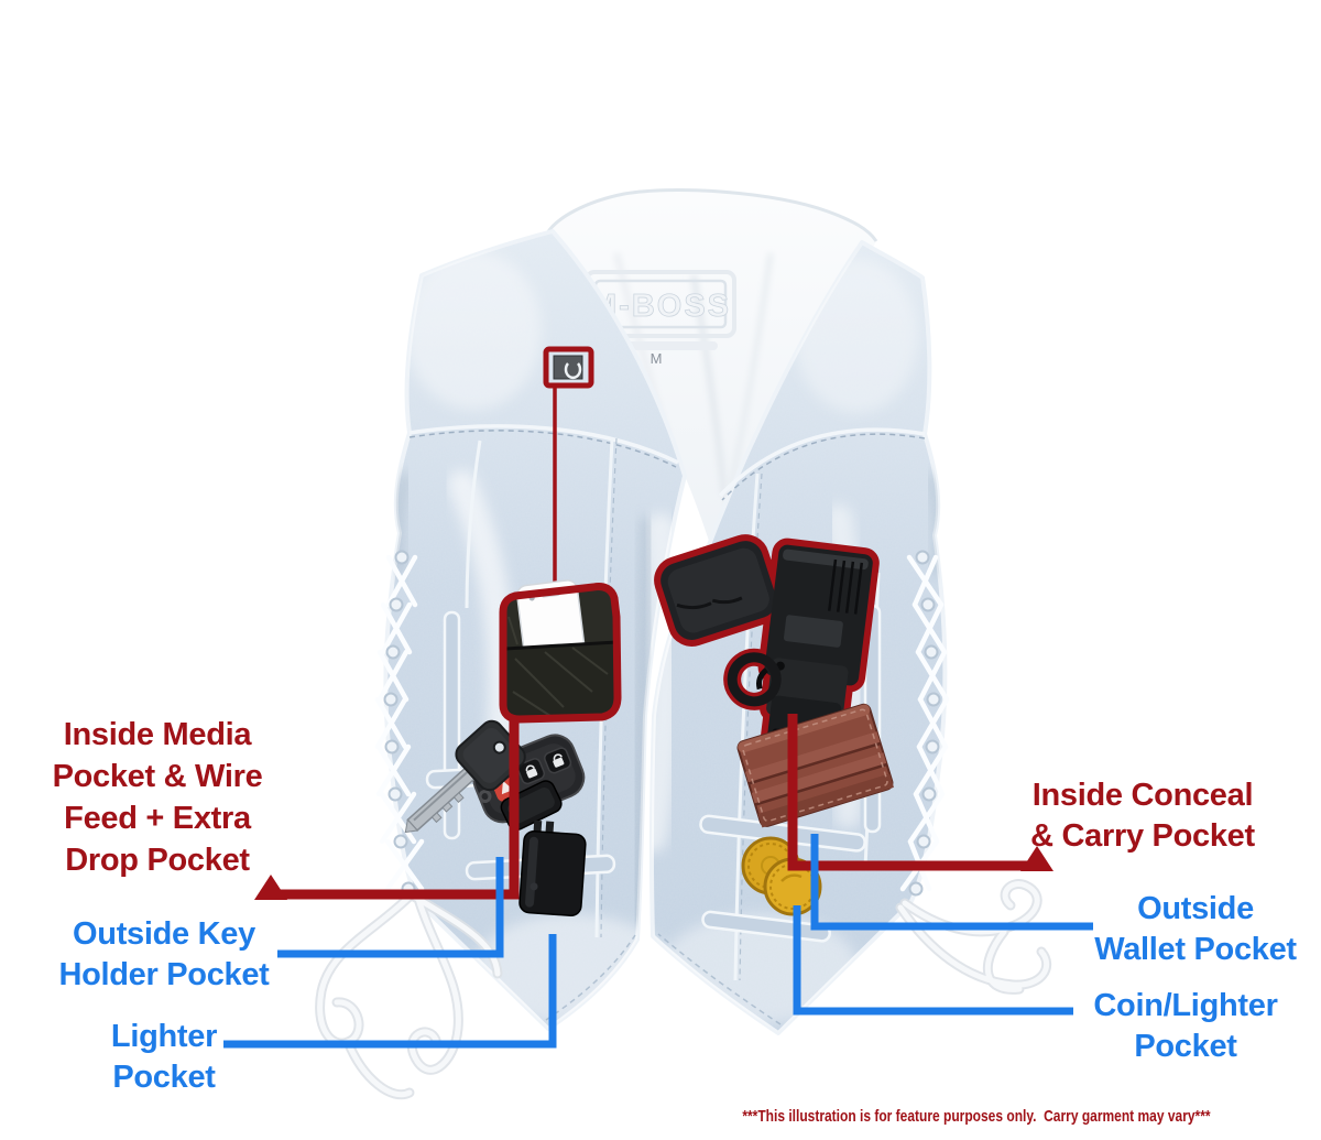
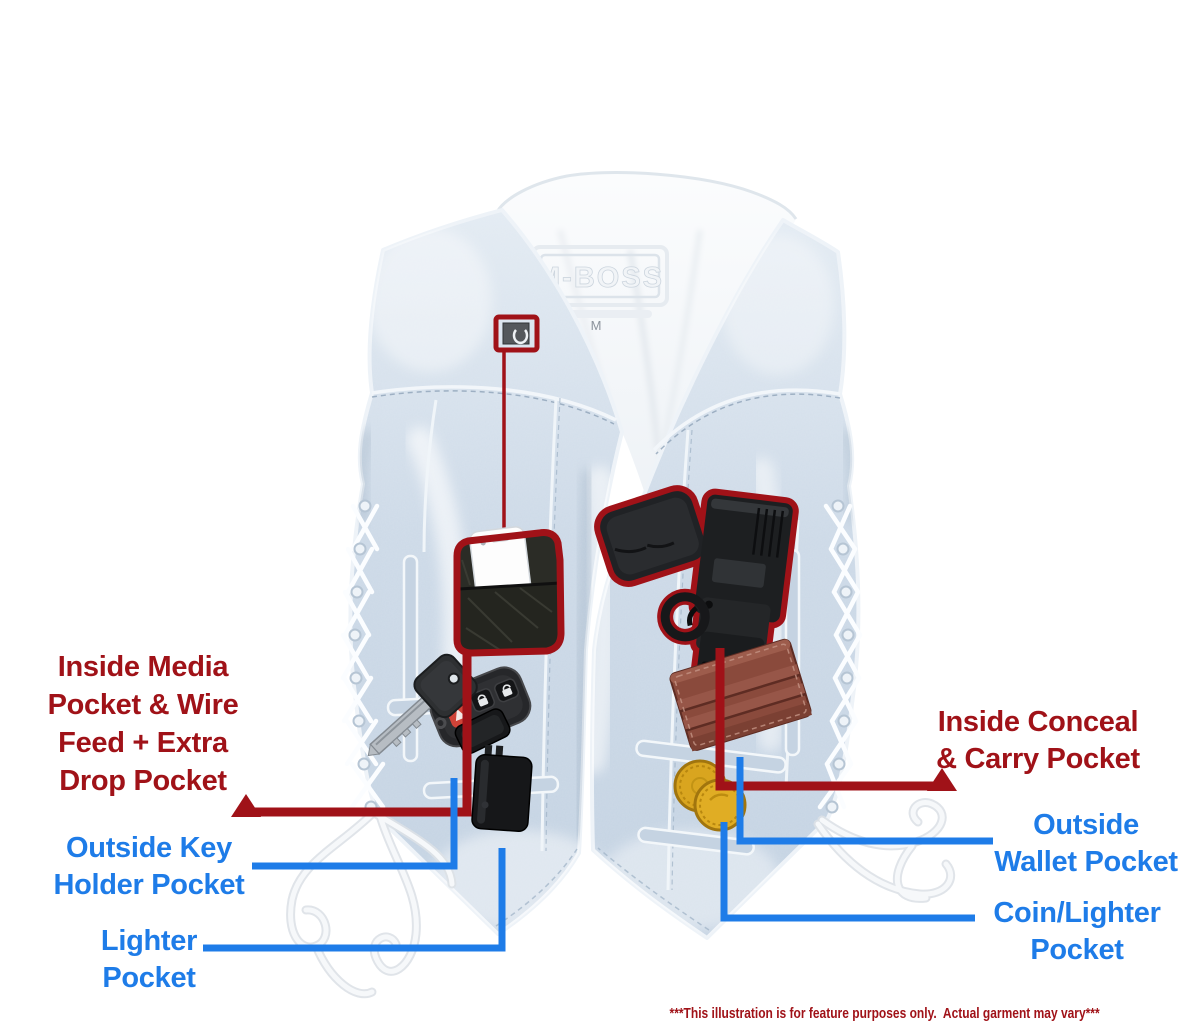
  -BOSS
  M
  Inside Media
  Pocket & Wire
  Feed + Extra
  Drop Pocket
  Outside Key
  Holder Pocket
  Lighter
  Pocket
  Inside Conceal
  & Carry Pocket
  Outside
  Wallet Pocket
  Coin/Lighter
  Pocket
- ***This illustration is for feature purposes only. Carry garment may vary***
+ ***This illustration is for feature purposes only. Actual garment may vary***
